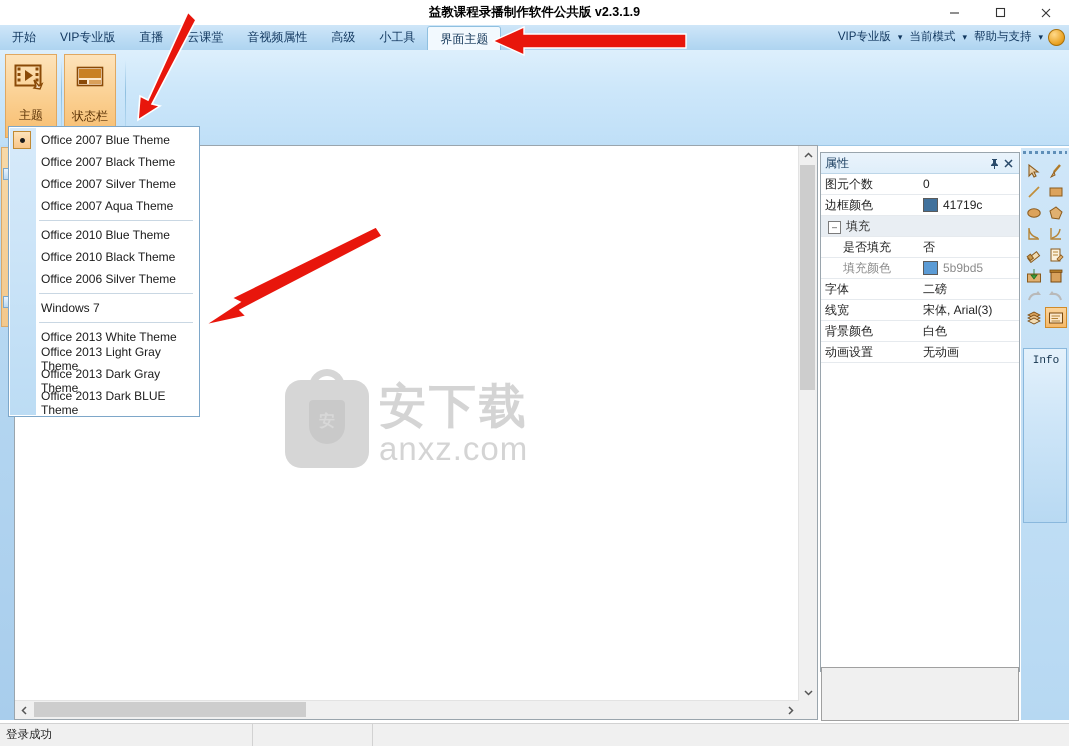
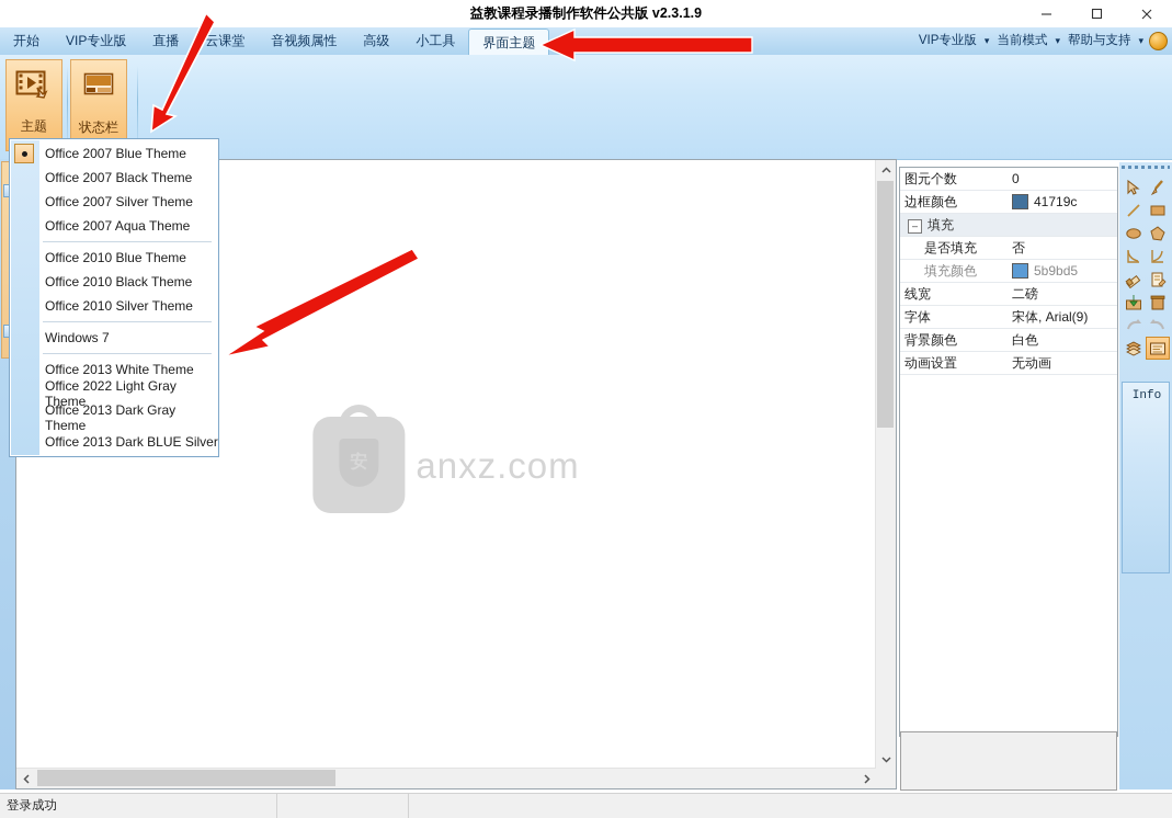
  益教课程录播制作软件公共版 v2.3.1.9
  开始
  VIP专业版
  直播
  云课堂
  音视频属性
  高级
  小工具
  界面主题
  VIP专业版
  ▾
  当前模式
  ▾
  帮助与支持
  ▾
  主题
  状态栏
- 安下载
  anxz.com
- 属性
  图元个数
  0
  边框颜色
  41719c
  – 填充
  是否填充
  否
  填充颜色
  5b9bd5
- 字体
+ 线宽
  二磅
- 线宽
+ 字体
- 宋体, Arial(3)
+ 宋体, Arial(9)
  背景颜色
  白色
  动画设置
  无动画
  Info
  登录成功
  Office 2007 Blue Theme
  Office 2007 Black Theme
  Office 2007 Silver Theme
  Office 2007 Aqua Theme
  Office 2010 Blue Theme
  Office 2010 Black Theme
- Office 2006 Silver Theme
+ Office 2010 Silver Theme
  Windows 7
  Office 2013 White Theme
- Office 2013 Light Gray Theme
+ Office 2022 Light Gray Theme
  Office 2013 Dark Gray Theme
- Office 2013 Dark BLUE Theme
+ Office 2013 Dark BLUE Silver
